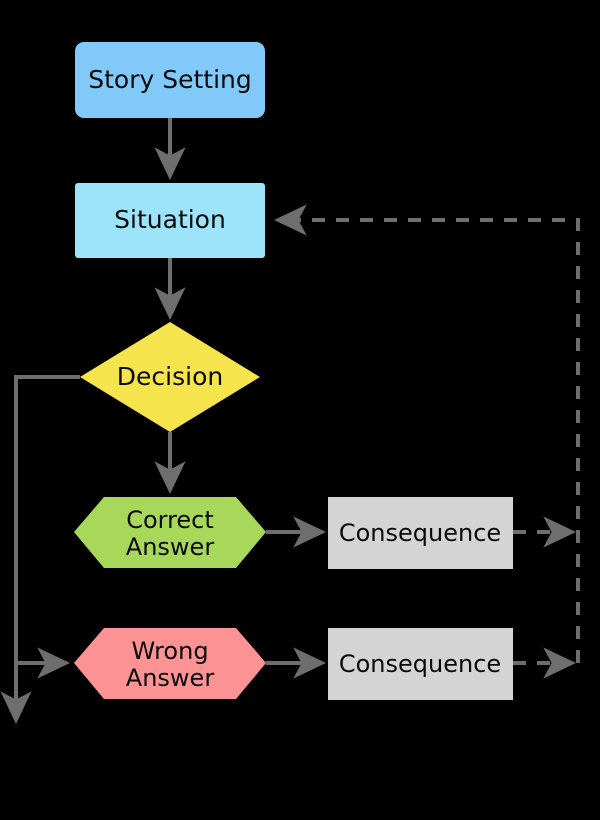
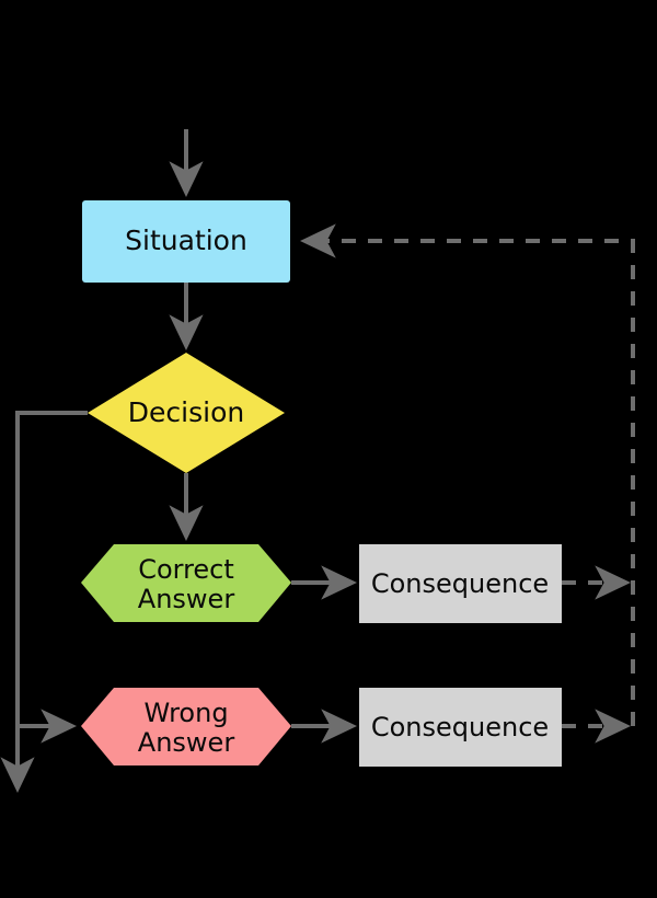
- Story Setting
  Situation
  Decision
  Correct
  Answer
  Wrong
  Answer
  Consequence
  Consequence
